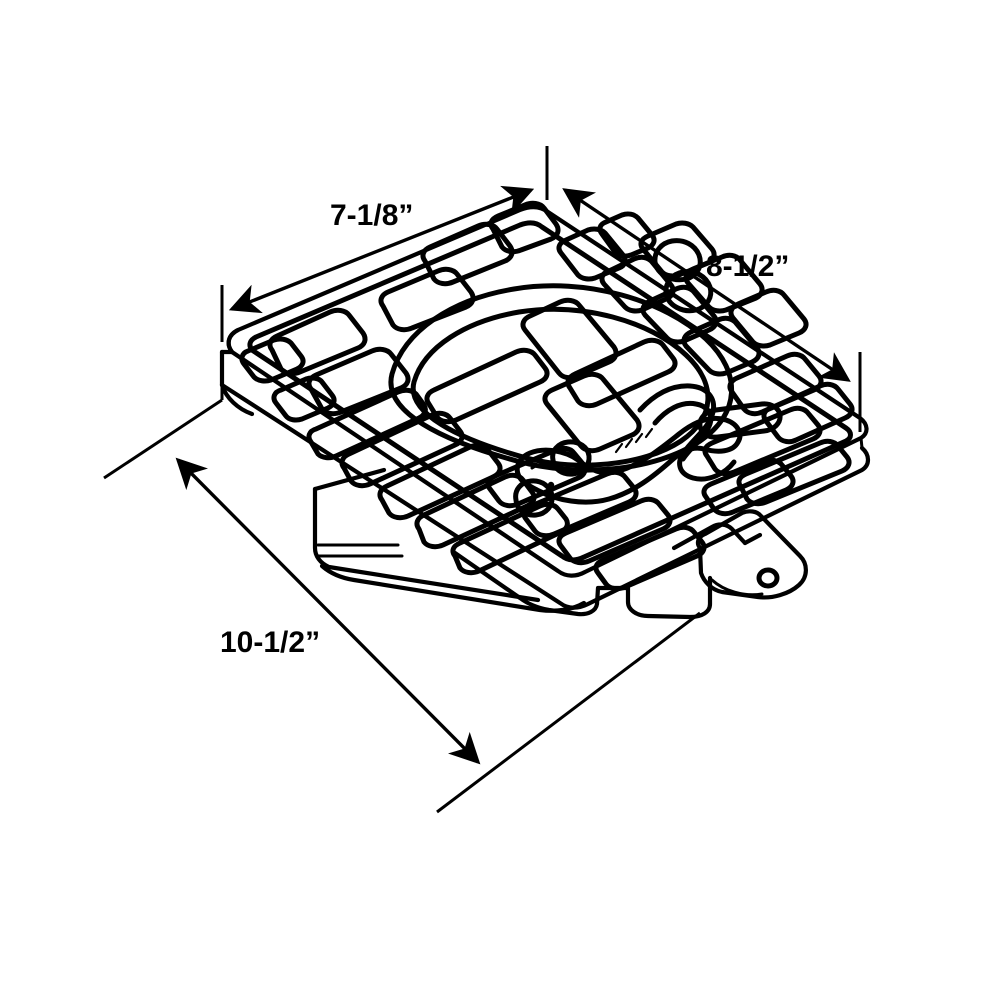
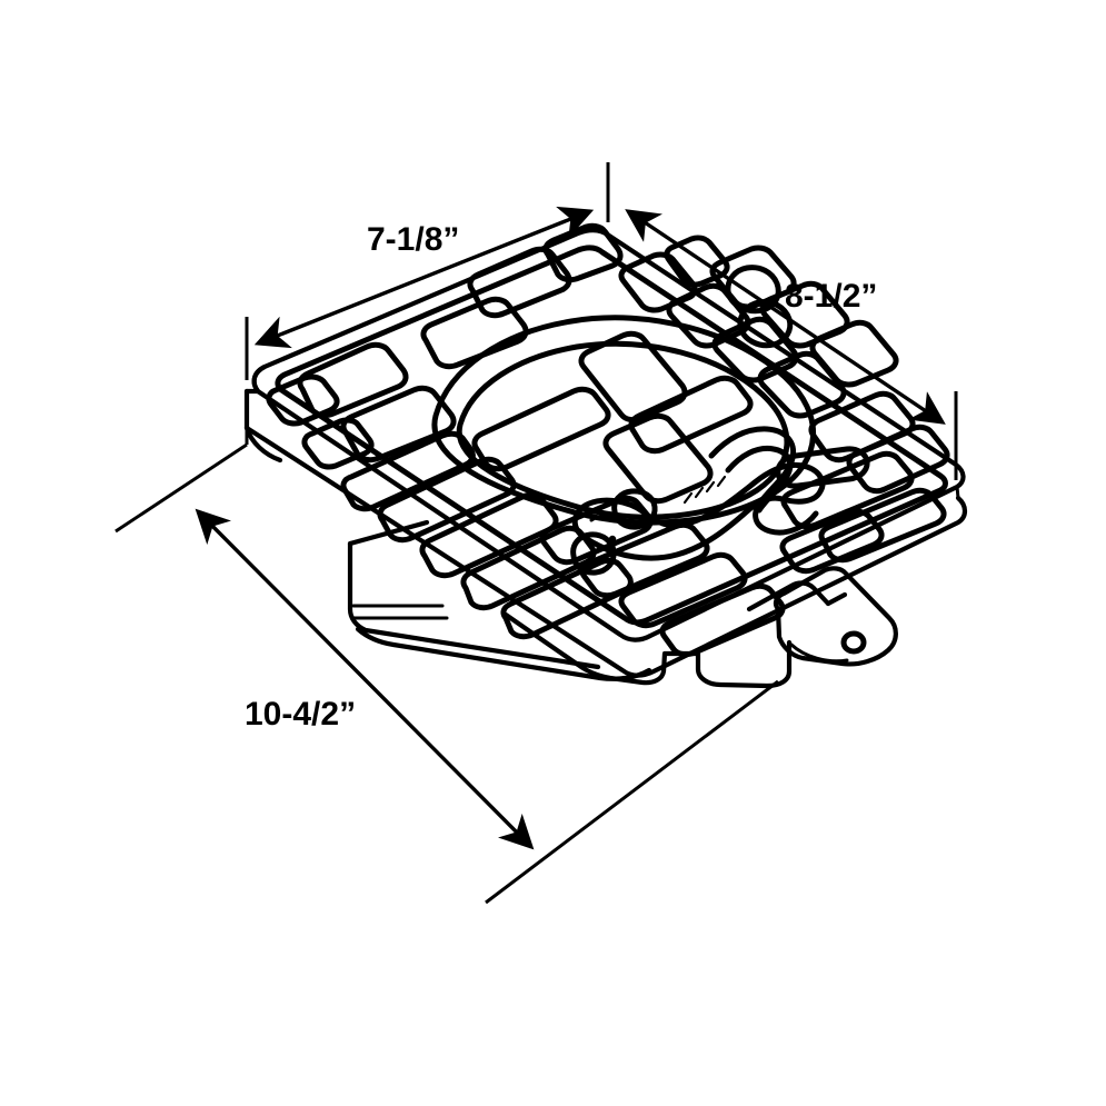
  7-1/8”
  8-1/2”
- 10-1/2”
+ 10-4/2”
